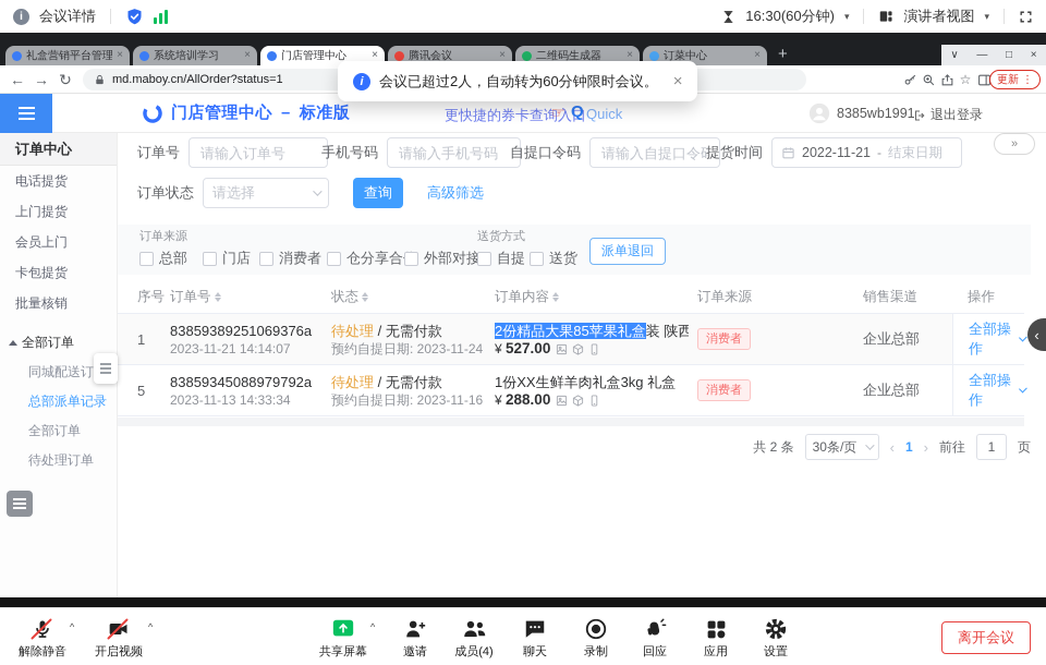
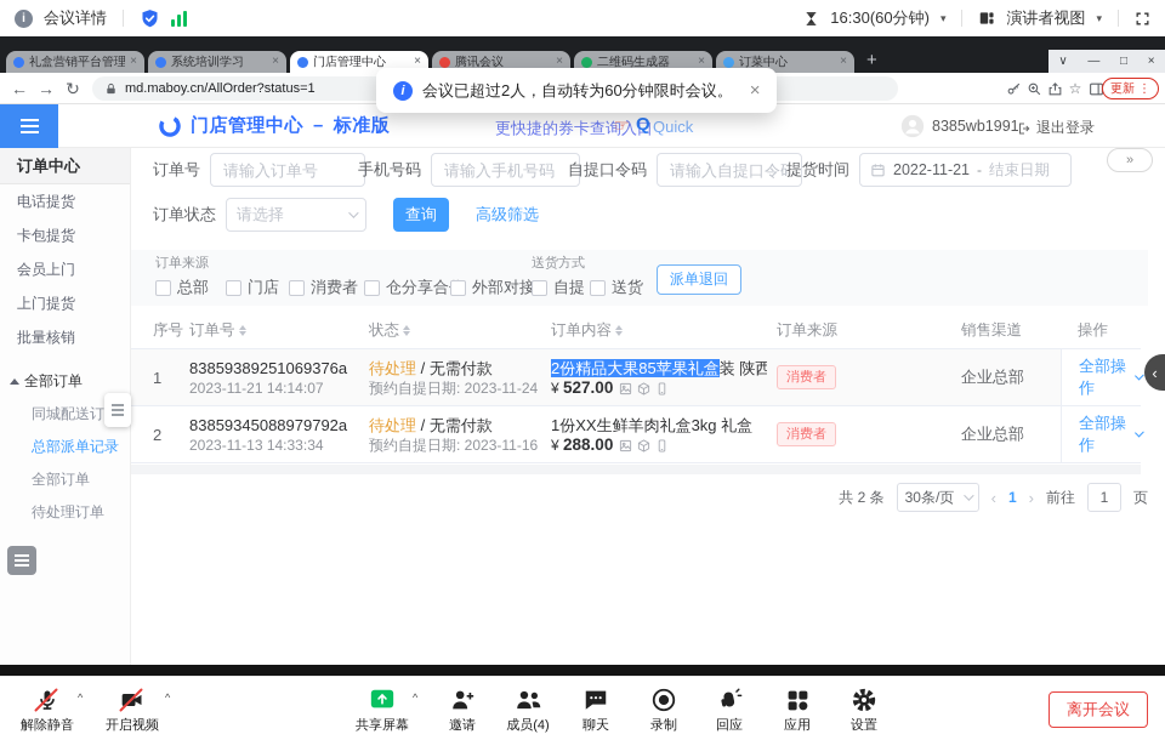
  i
  会议详情
  16:30(60分钟)
  ▾
  演讲者视图
  ▾
  礼盒营销平台管理
  ×
  系统培训学习
  ×
  门店管理中心
  ×
  腾讯会议
  ×
  二维码生成器
  ×
  订菜中心
  ×
  +
  ∨
  —
  □
  ×
  ←
  →
  ↻
  md.maboy.cn/AllOrder?status=1
  ☆
  更新
  ⋮
  门店管理中心 － 标准版
  更快捷的券卡查询入口
  ☞
  Q
  Quick
  8385wb1991
  退出登录
  订单中心
  电话提货
- 上门提货
+ 卡包提货
  会员上门
- 卡包提货
+ 上门提货
  批量核销
  全部订单
  同城配送订
  总部派单记录
  全部订单
  待处理订单
  订单号
  请输入订单号
  手机号码
  请输入手机号码
  自提口令码
  请输入自提口令码
  提货时间
  2022-11-21
  -
  结束日期
  »
  订单状态
  请选择
  查询
  高级筛选
  订单来源
  总部
  门店
  消费者
  仓分享合
  外部对接
  送货方式
  自提
  送货
  派单退回
  序号
  订单号
  状态
  订单内容
  订单来源
  销售渠道
  操作
  1
  83859389251069376a
  2023-11-21 14:14:07
  待处理 / 无需付款
  预约自提日期: 2023-11-24
  2份精品大果85苹果礼盒装 陕西
  ¥ 527.00
  消费者
  企业总部
  全部操作
- 5
+ 2
  83859345088979792a
  2023-11-13 14:33:34
  待处理 / 无需付款
  预约自提日期: 2023-11-16
  1份XX生鲜羊肉礼盒3kg 礼盒
  ¥ 288.00
  消费者
  企业总部
  全部操作
  共 2 条
  30条/页
  ‹
  1
  ›
  前往
  1
  页
  ‹
  i
  会议已超过2人，自动转为60分钟限时会议。
  ×
  解除静音
  ^
  开启视频
  ^
  共享屏幕
  ^
  邀请
  成员(4)
  聊天
  录制
  回应
  应用
  设置
  离开会议
